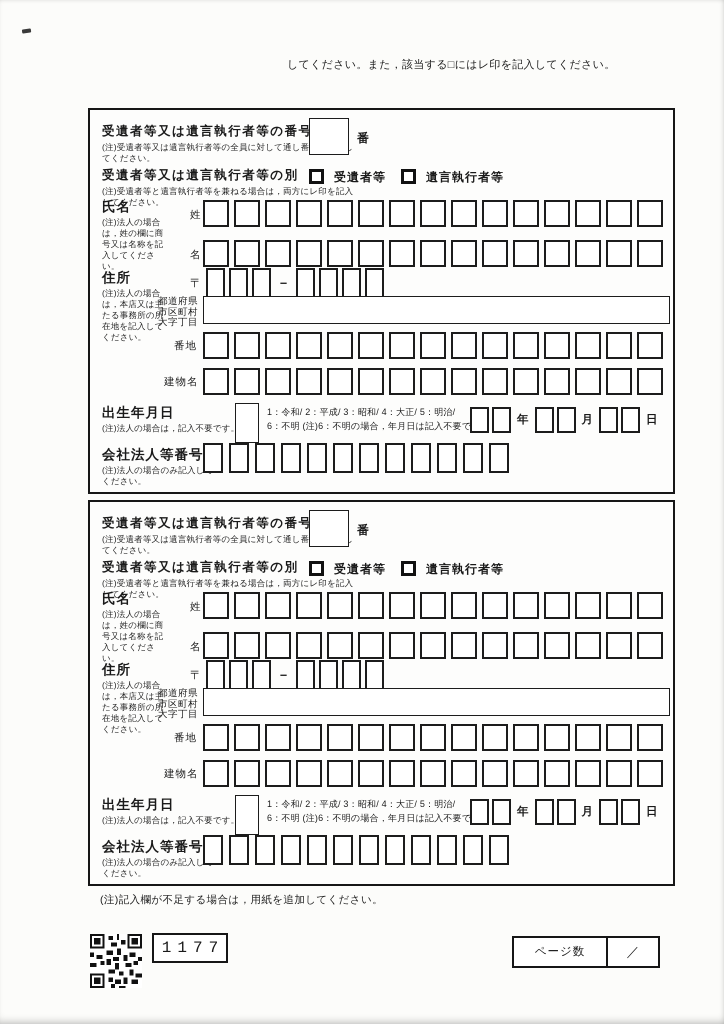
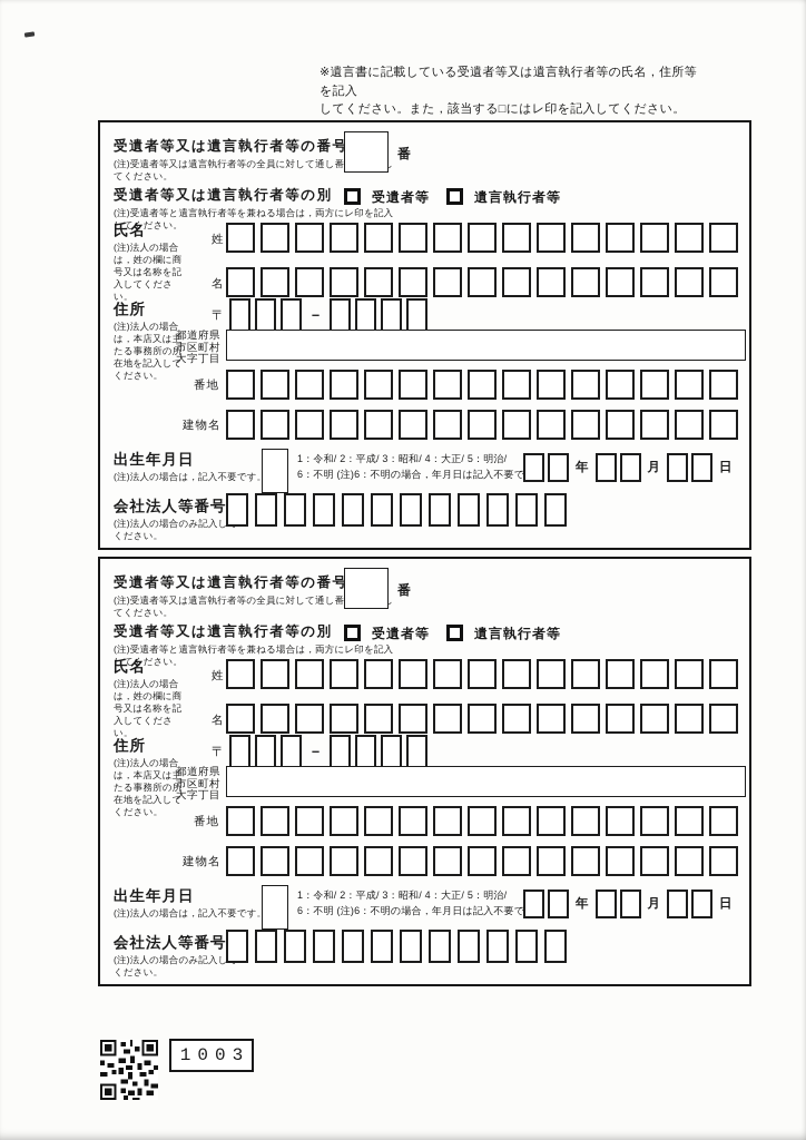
+ ※遺言書に記載している受遺者等又は遺言執行者等の氏名，住所等を記入
  してください。また，該当する□にはレ印を記入してください。
  受遺者等又は遺言執行者等の番号
  (注)受遺者等又は遺言執行者等の全員に対して通し番てください。
  番
  受遺者等又は遺言執行者等の別
  (注)受遺者等と遺言執行者等を兼ねる場合は，両方にレ印を記入してください。
  受遺者等
  遺言執行者等
  氏名
  (注)法人の場合は，姓の欄に商号又は名称を記入してください。
  姓
  名
  住所
  (注)法人の場合は，本店又は主たる事務所の所在地を記入してください。
  〒
  －
  都道府県
  市区町村
  大字丁目
  番地
  建物名
  出生年月日
  (注)法人の場合は，記入不要です
  1：令和/ 2：平成/ 3：昭和/ 4：大正/ 5：明治/
  6：不明 (注)6：不明の場合，年月日は記入不要で
  年
  月
  日
  会社法人等番号
  (注)法人の場合のみ記入しください。
  受遺者等又は遺言執行者等の番号
  (注)受遺者等又は遺言執行者等の全員に対して通し番てください。
  番
  受遺者等又は遺言執行者等の別
  (注)受遺者等と遺言執行者等を兼ねる場合は，両方にレ印を記入してください。
  受遺者等
  遺言執行者等
  氏名
  (注)法人の場合は，姓の欄に商号又は名称を記入してください。
  姓
  名
  住所
  (注)法人の場合は，本店又は主たる事務所の所在地を記入してください。
  〒
  －
  都道府県
  市区町村
  大字丁目
  番地
  建物名
  出生年月日
  (注)法人の場合は，記入不要です
  1：令和/ 2：平成/ 3：昭和/ 4：大正/ 5：明治/
  6：不明 (注)6：不明の場合，年月日は記入不要で
  年
  月
  日
  会社法人等番号
  (注)法人の場合のみ記入しください。
- (注)記入欄が不足する場合は，用紙を追加してください。
- 1177
+ 1003
- ページ数
- ／
